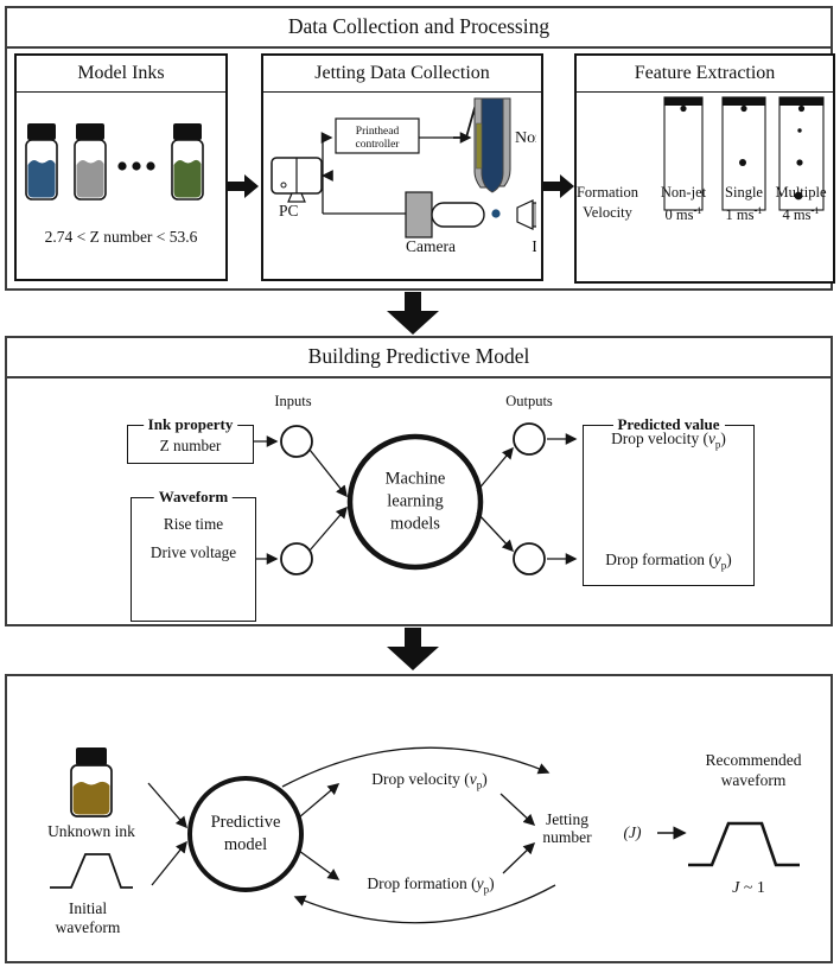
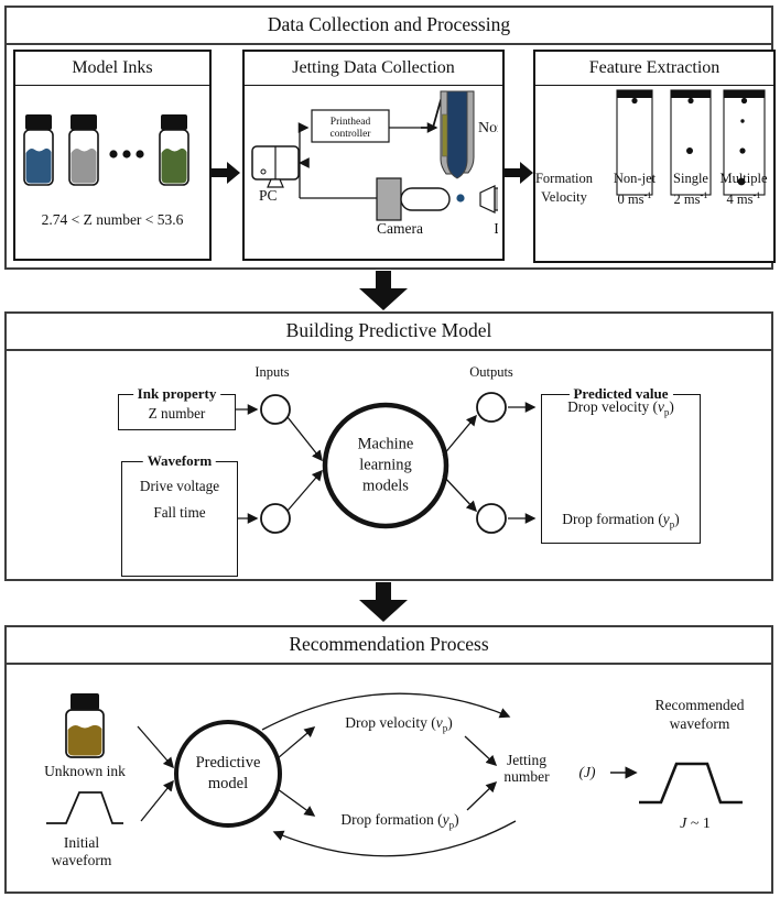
  Data Collection and Processing
  Model Inks
  2.74 < Z number < 53.6
  Jetting Data Collection
  PC
  Printhead
  controller
  Camera
  Feature Extraction
  Formation
  Velocity
  Non-jet
  0 ms-1
  Single
- 1 ms-1
+ 2 ms-1
  Multiple
  4 ms-1
  Building Predictive Model
  Inputs
  Outputs
  Ink property
  Z number
  Waveform
- Rise time
  Drive voltage
+ Fall time
  Machine
  learning
  models
  Predicted value
  Drop velocity (vp)
  Drop formation (yp)
+ Recommendation Process
  Unknown ink
  Initial
  waveform
  Predictive
  model
  Drop velocity (vp)
  Drop formation (yp)
  Jetting
  number
  (J)
  Recommended
  waveform
  J ~ 1
